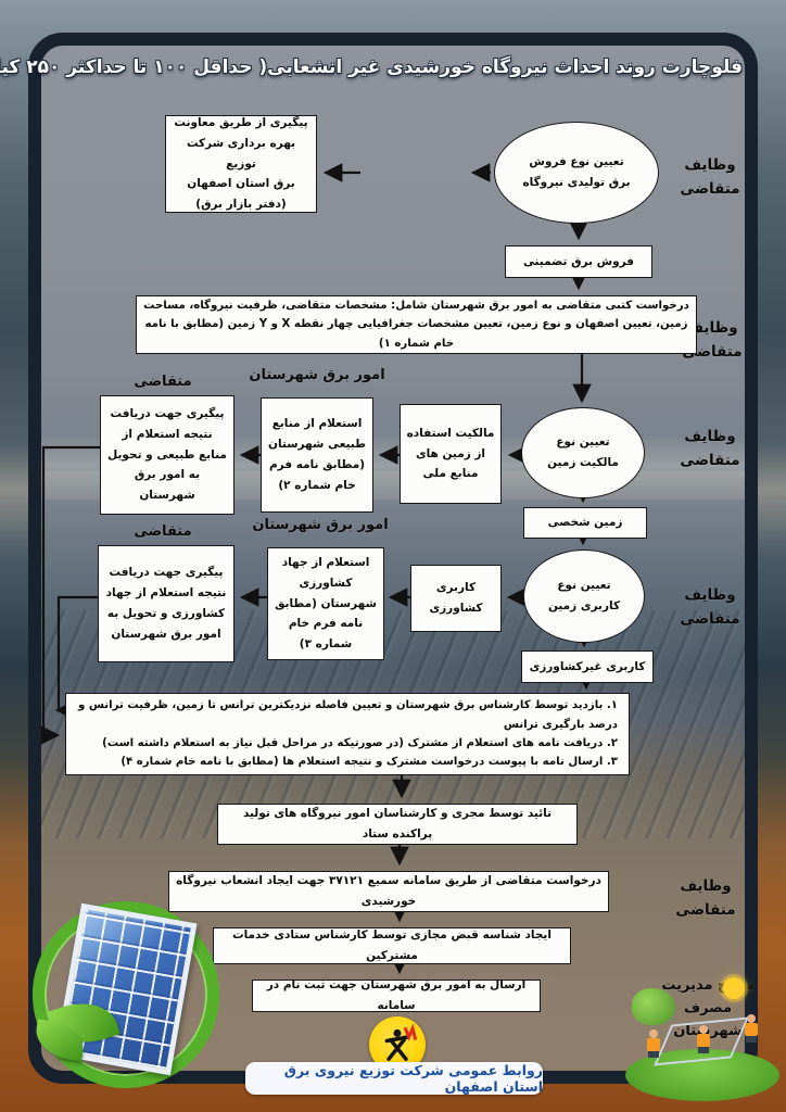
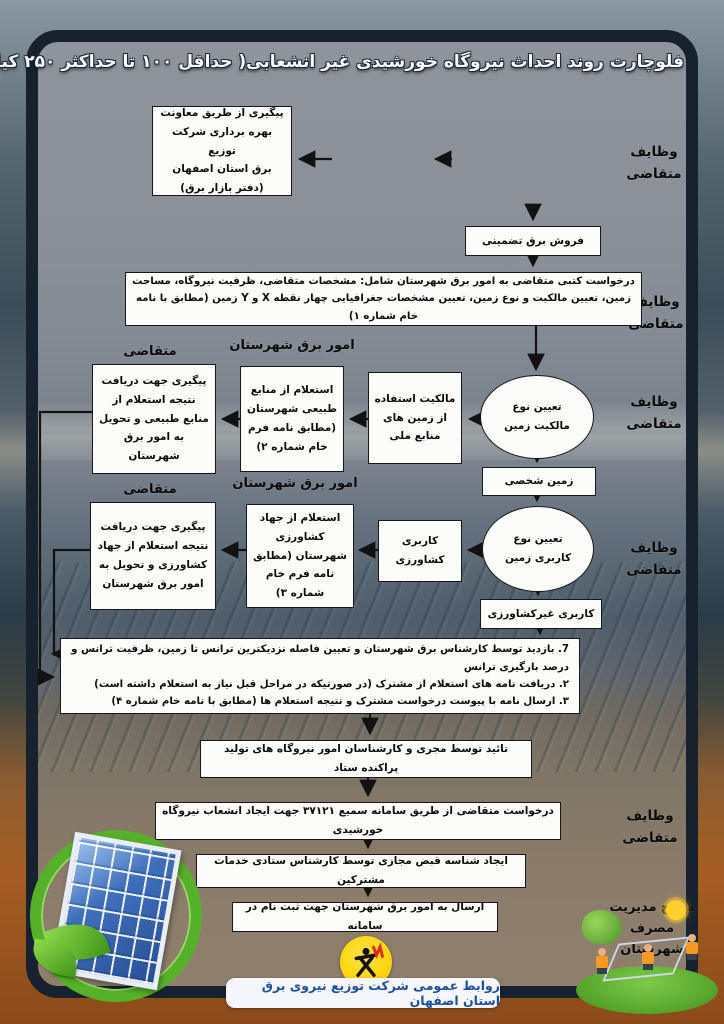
  فلوچارت روند احداث نیروگاه خورشیدی غیر انشعابی( حداقل ۱۰۰ تا حداکثر ۲۵۰ کی
  وظایف متقاضی
- تعیین نوع فروش
- برق تولیدی نیروگاه
  پیگیری از طریق معاونت
  بهره برداری شرکت توزیع
  برق استان اصفهان
  (دفتر بازار برق)
  فروش برق تضمینی
  وظای متقاض
- درخواست کتبی متقاضی به امور برق شهرستان شامل: مشخصات متقاضی، ظرفیت نیروگاه، مساحت زمین، تعیین اصفهان و نوع زمین، تعیین مشخصات جغرافیایی چهار نقطه X و Y زمین (مطابق با نامه خام شماره ۱)
+ درخواست کتبی متقاضی به امور برق شهرستان شامل: مشخصات متقاضی، ظرفیت نیروگاه، مساحت زمین، تعیین مالکیت و نوع زمین، تعیین مشخصات جغرافیایی چهار نقطه X و Y زمین (مطابق با نامه خام شماره ۱)
  وظایف متقاضی
  تعیین نوع
  مالکیت زمین
  مالکیت استفاده
  از زمین های
  منابع ملی
  امور برق شهرستان
  استعلام از منابع طبیعی شهرستان (مطابق نامه فرم خام شماره ۲)
  متقاضی
  پیگیری جهت دریافت نتیجه استعلام از منابع طبیعی و تحویل به امور برق شهرستان
  زمین شخصی
  وظایف متقاضی
  تعیین نوع
  کاربری زمین
  کاربری
  کشاورزی
  امور برق شهرستان
  استعلام از جهاد کشاورزی شهرستان (مطابق نامه فرم خام شماره ۳)
  متقاضی
  پیگیری جهت دریافت نتیجه استعلام از جهاد کشاورزی و تحویل به امور برق شهرستان
  کاربری غیرکشاورزی
- ۱. بازدید توسط کارشناس برق شهرستان و تعیین فاصله نزدیکترین ترانس تا زمین، ظرفیت ترانس و درصد بارگیری ترانس
+ 7. بازدید توسط کارشناس برق شهرستان و تعیین فاصله نزدیکترین ترانس تا زمین، ظرفیت ترانس و درصد بارگیری ترانس
  ۲. دریافت نامه های استعلام از مشترک (در صورتیکه در مراحل قبل نیاز به استعلام داشته است)
  ۳. ارسال نامه با پیوست درخواست مشترک و نتیجه استعلام ها (مطابق با نامه خام شماره ۴)
  تائید توسط مجری و کارشناسان امور نیروگاه های تولید پراکنده ستاد
  وظایف متقاضی
  درخواست متقاضی از طریق سامانه سمیع ۳۷۱۲۱ جهت ایجاد انشعاب نیروگاه خورشیدی
  ایجاد شناسه قبض مجازی توسط کارشناس ستادی خدمات مشترکین
  م مدیریت مصرف
  شهرتان
  ارسال به امور برق شهرستان جهت ثبت نام در سامانه
  روابط عمومی شرکت توزیع نیروی برق استان اصفهان
